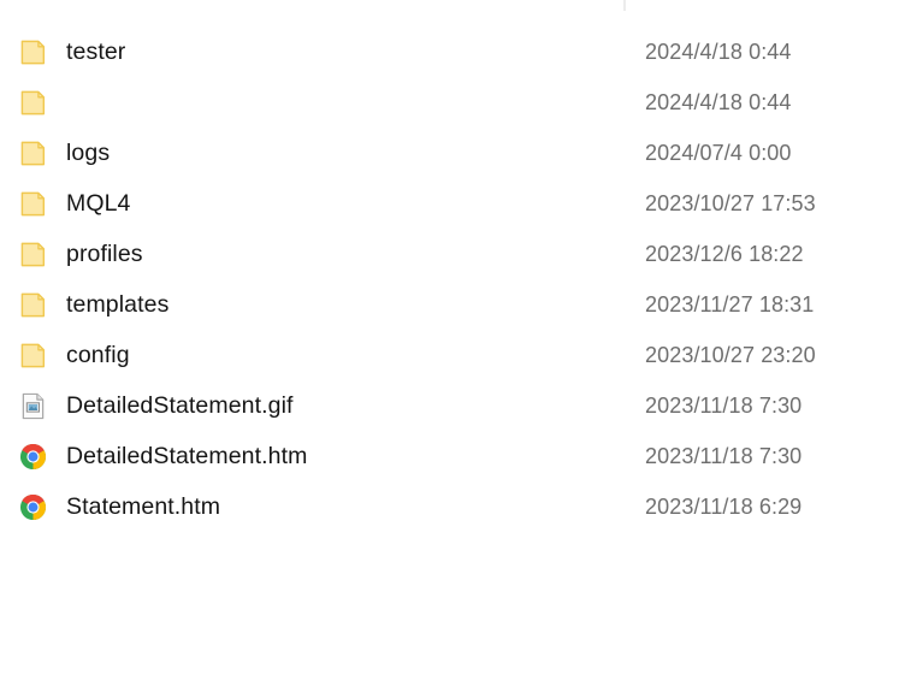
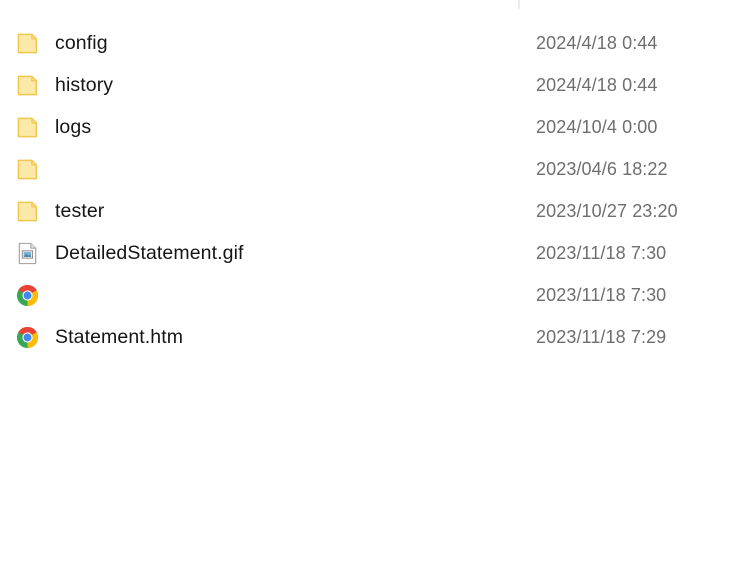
- tester
+ config
  2024/4/18 0:44
+ history
  2024/4/18 0:44
  logs
- 2024/07/4 0:00
+ 2024/10/4 0:00
- MQL4
- 2023/10/27 17:53
- profiles
- 2023/12/6 18:22
+ 2023/04/6 18:22
- templates
- 2023/11/27 18:31
- config
+ tester
  2023/10/27 23:20
  DetailedStatement.gif
  2023/11/18 7:30
- DetailedStatement.htm
  2023/11/18 7:30
  Statement.htm
- 2023/11/18 6:29
+ 2023/11/18 7:29
